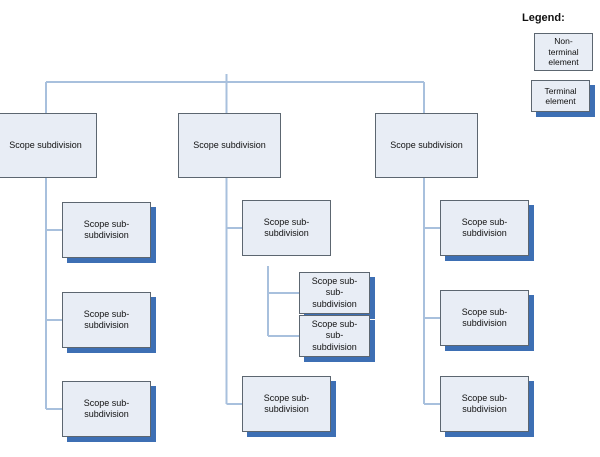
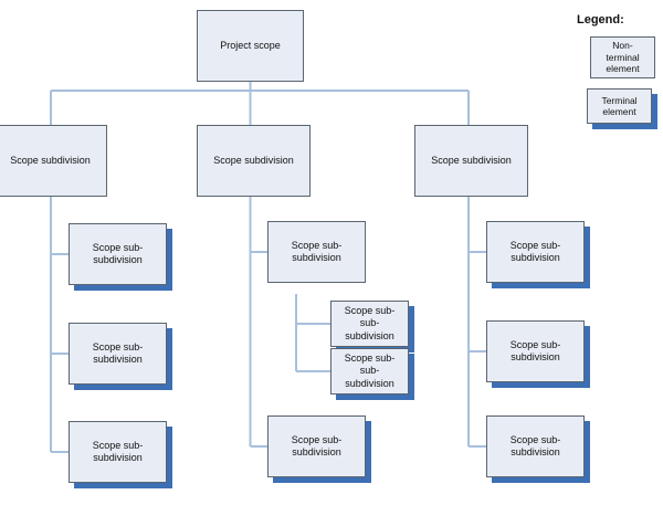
+ Project scope
  Scope subdivision
  Scope subdivision
  Scope subdivision
  Scope sub-
  subdivision
  Scope sub-
  subdivision
  Scope sub-
  subdivision
  Scope sub-
  subdivision
  Scope sub-
  subdivision
  Scope sub-
  sub-
  subdivision
  Scope sub-
  sub-
  subdivision
  Scope sub-
  subdivision
  Scope sub-
  subdivision
  Scope sub-
  subdivision
  Legend:
  Non-
  terminal
  element
  Terminal
  element
